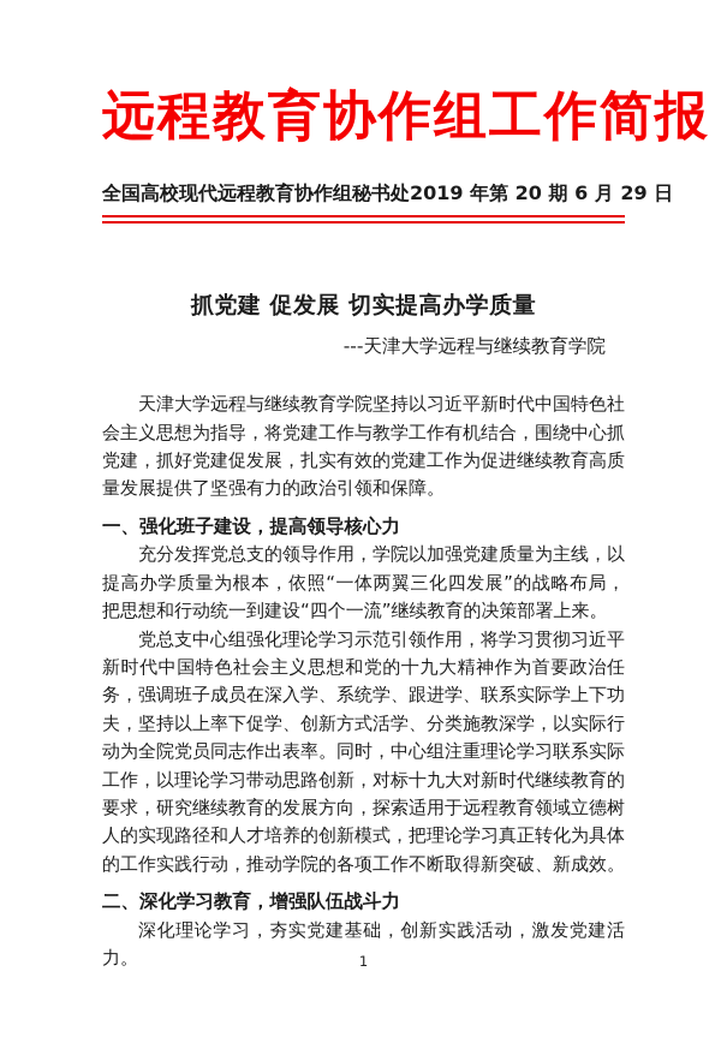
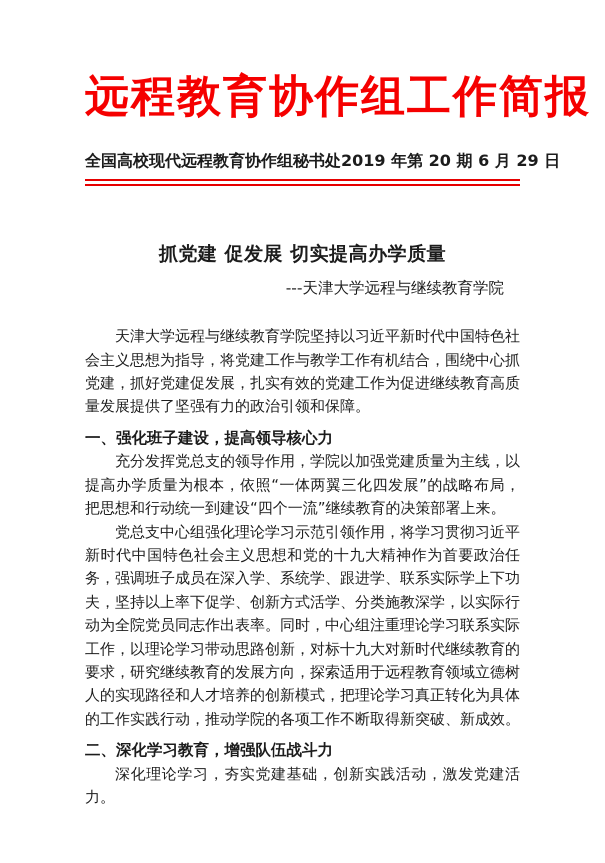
  远程教育协作组工作简报
  全国高校现代远程教育协作组秘书处
  2019 年第 20 期 6 月 29 日
  抓党建 促发展 切实提高办学质量
  ---天津大学远程与继续教育学院
  天津大学远程与继续教育学院坚持以习近平新时代中国特色社会主义思想为指导，将党建工作与教学工作有机结合，围绕中心抓党建，抓好党建促发展，扎实有效的党建工作为促进继续教育高质量发展提供了坚强有力的政治引领和保障。
  一、强化班子建设，提高领导核心力
  充分发挥党总支的领导作用，学院以加强党建质量为主线，以提高办学质量为根本，依照“一体两翼三化四发展”的战略布局，把思想和行动统一到建设“四个一流”继续教育的决策部署上来。
  党总支中心组强化理论学习示范引领作用，将学习贯彻习近平新时代中国特色社会主义思想和党的十九大精神作为首要政治任务，强调班子成员在深入学、系统学、跟进学、联系实际学上下功夫，坚持以上率下促学、创新方式活学、分类施教深学，以实际行动为全院党员同志作出表率。同时，中心组注重理论学习联系实际工作，以理论学习带动思路创新，对标十九大对新时代继续教育的要求，研究继续教育的发展方向，探索适用于远程教育领域立德树人的实现路径和人才培养的创新模式，把理论学习真正转化为具体的工作实践行动，推动学院的各项工作不断取得新突破、新成效。
  二、深化学习教育，增强队伍战斗力
  深化理论学习，夯实党建基础，创新实践活动，激发党建活力。
- 1
